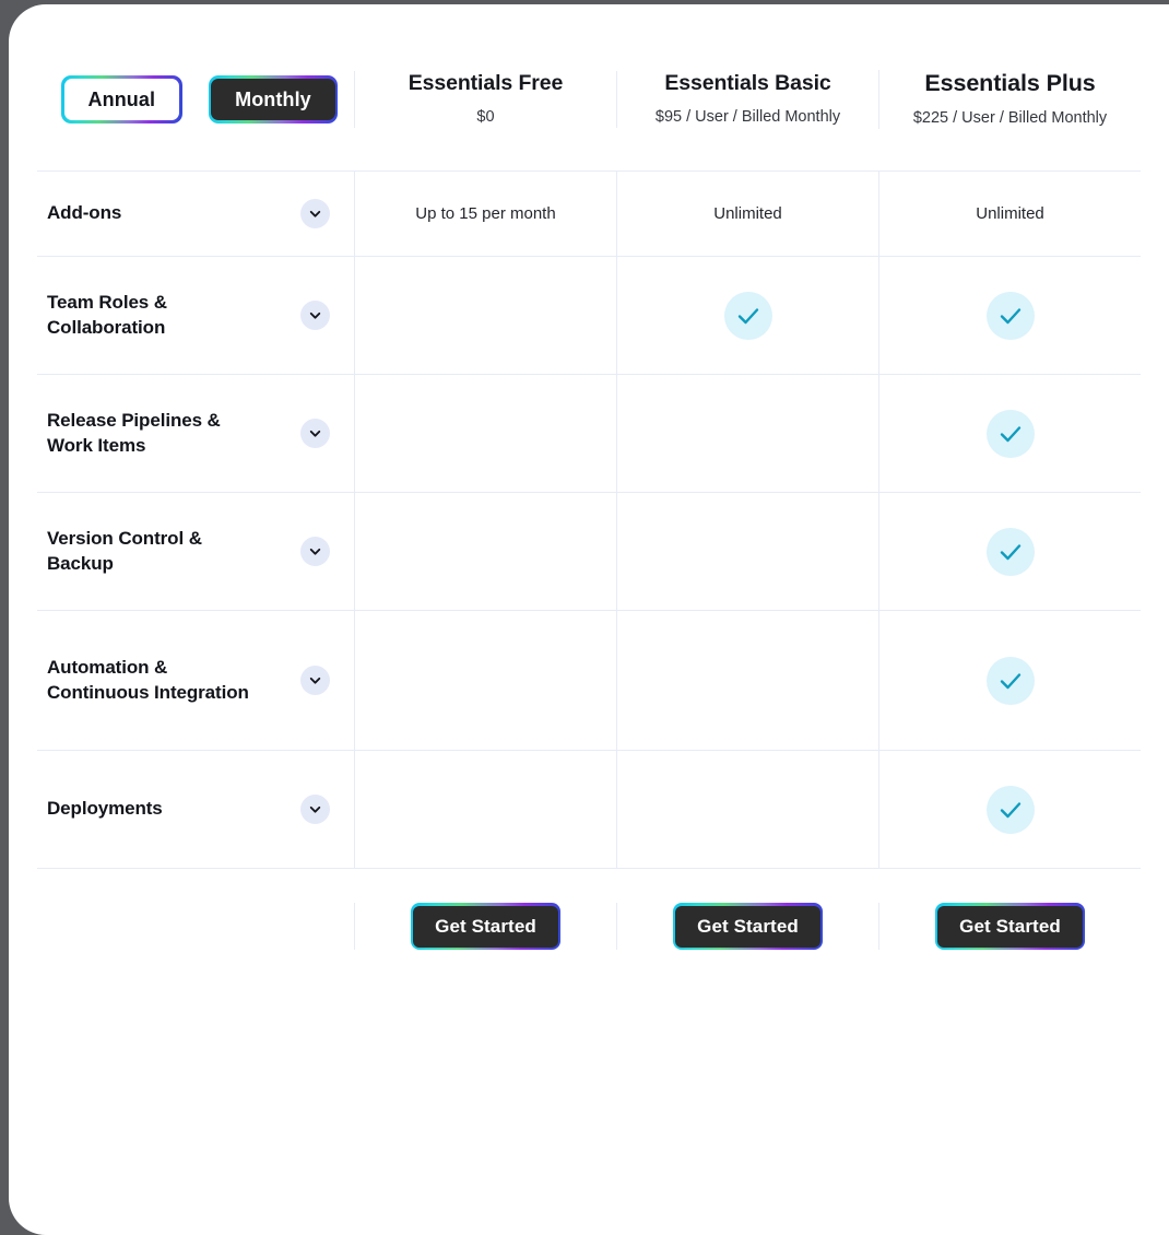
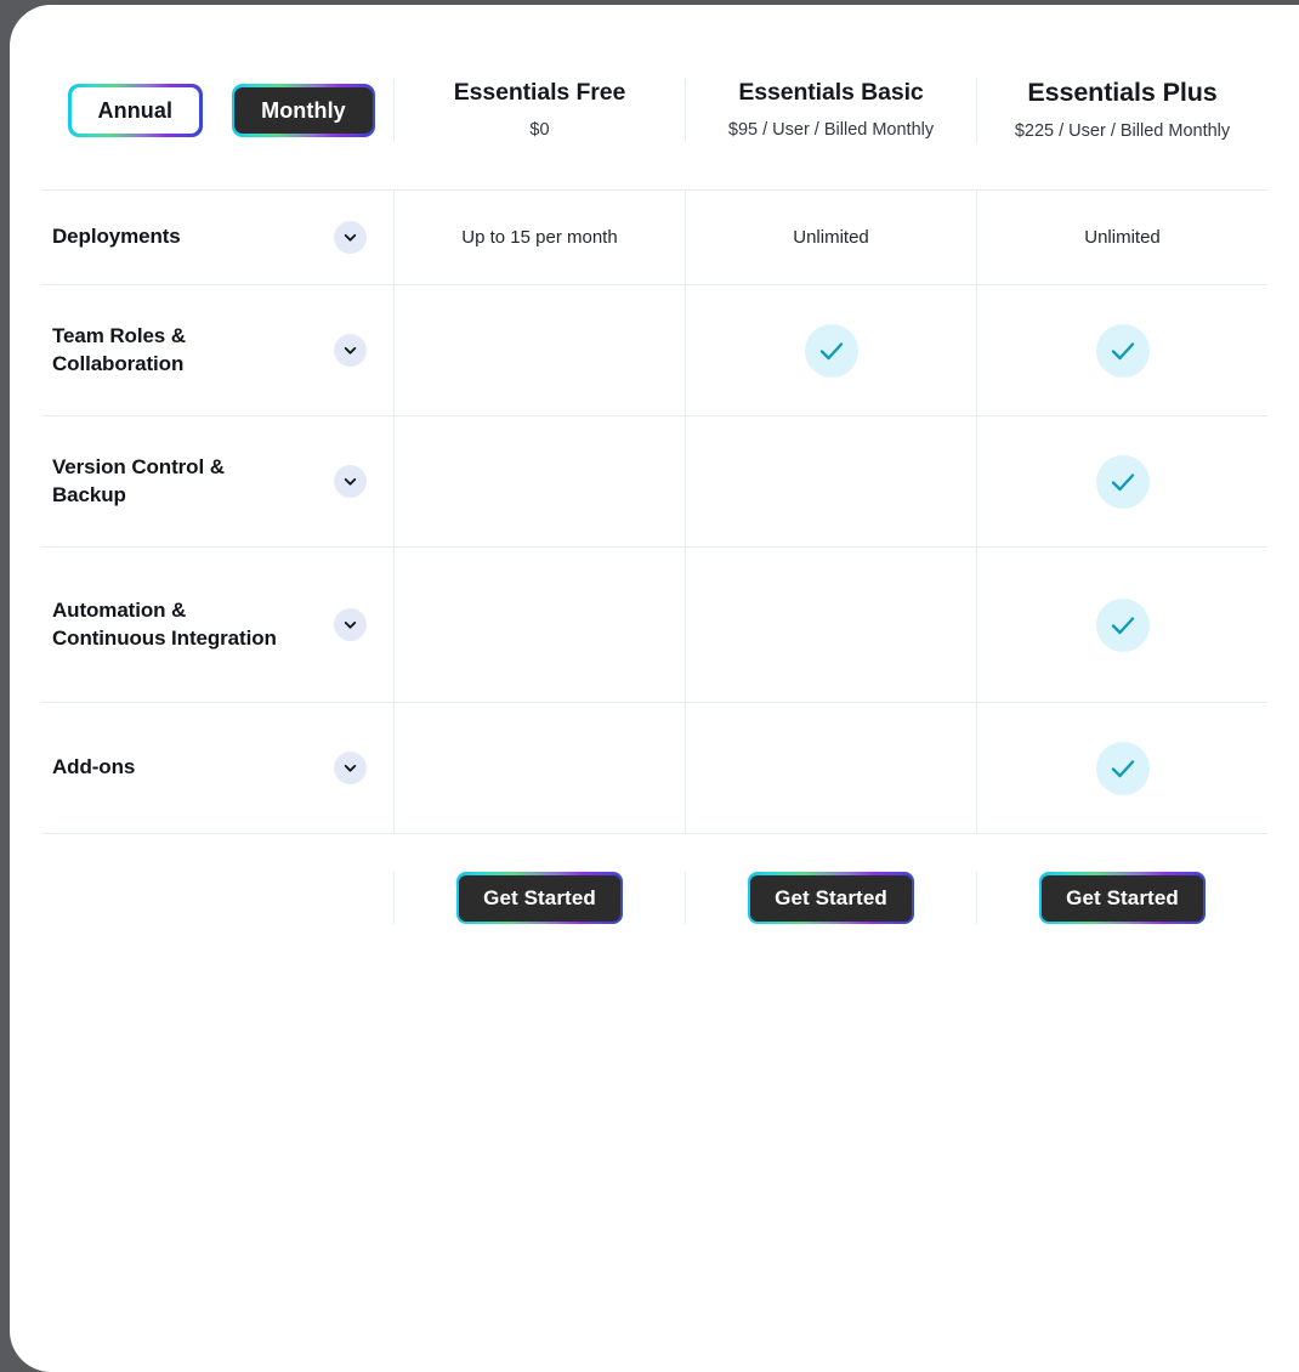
  Annual
  Monthly
  Essentials Free
  $0
  Essentials Basic
  $95 / User / Billed Monthly
  Essentials Plus
  $225 / User / Billed Monthly
- Add-ons
+ Deployments
  Up to 15 per month
  Unlimited
  Unlimited
  Team Roles & Collaboration
- Release Pipelines & Work Items
  Version Control & Backup
  Automation & Continuous Integration
- Deployments
+ Add-ons
  Get Started
  Get Started
  Get Started
